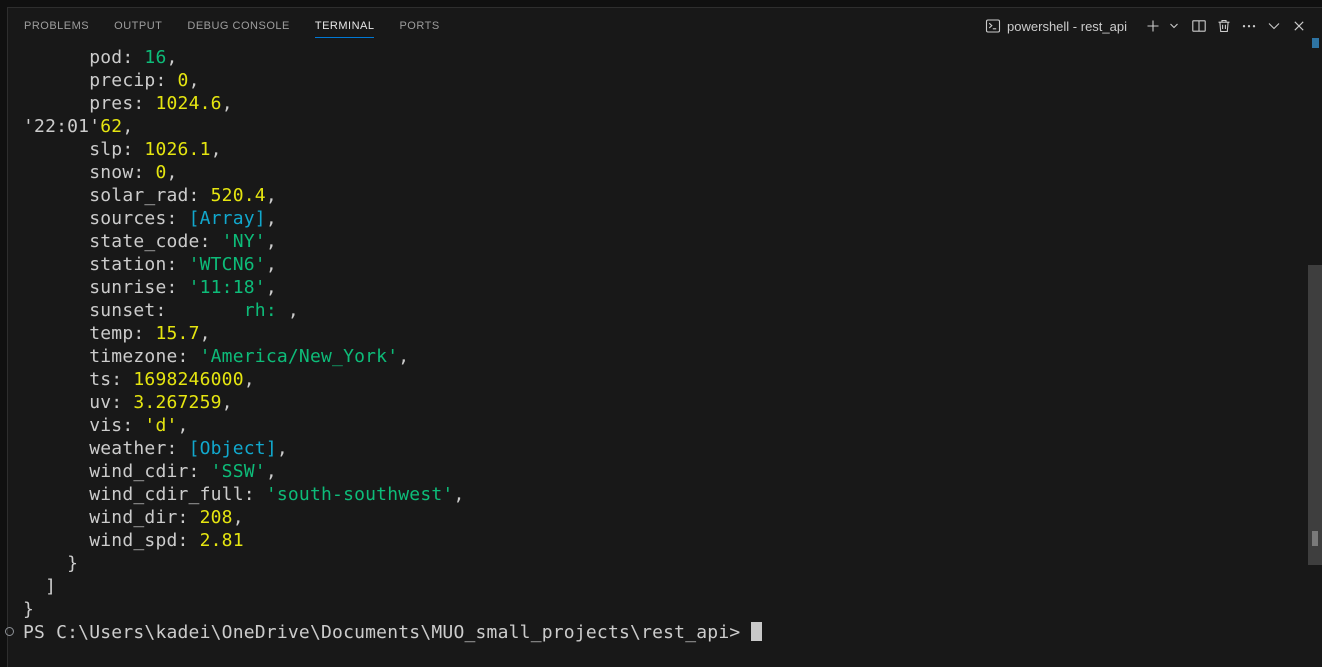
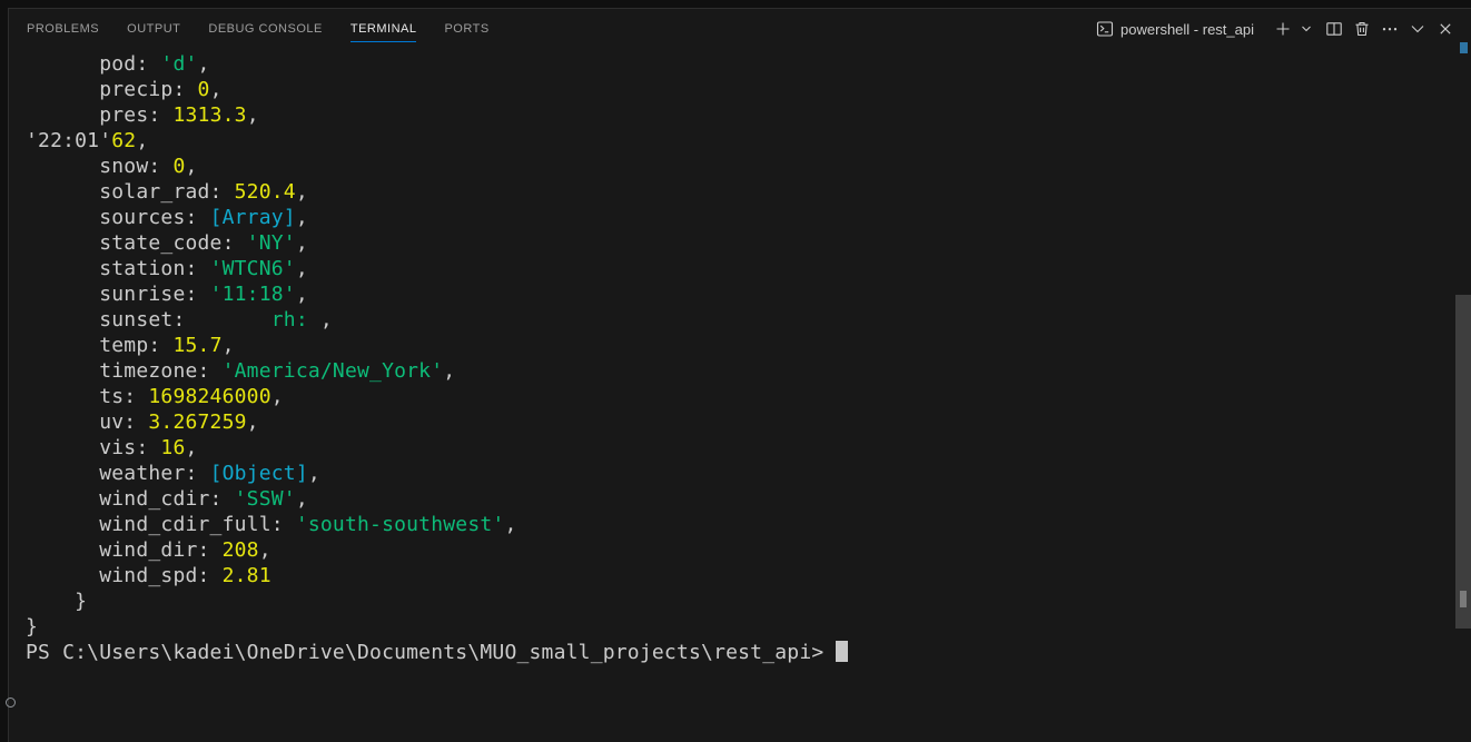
  PROBLEMS
  OUTPUT
  DEBUG CONSOLE
  TERMINAL
  PORTS
  powershell - rest_api
- pod: 16,
+ pod: 'd',
  precip: 0,
- pres: 1024.6,
+ pres: 1313.3,
  '22:01'62,
- slp: 1026.1,
  snow: 0,
  solar_rad: 520.4,
  sources: [Array],
  state_code: 'NY',
  station: 'WTCN6',
  sunrise: '11:18',
  sunset: rh: ,
  temp: 15.7,
  timezone: 'America/New_York',
  ts: 1698246000,
  uv: 3.267259,
- vis: 'd',
+ vis: 16,
  weather: [Object],
  wind_cdir: 'SSW',
  wind_cdir_full: 'south-southwest',
  wind_dir: 208,
  wind_spd: 2.81
  }
- ]
  }
  PS C:\Users\kadei\OneDrive\Documents\MUO_small_projects\rest_api>
